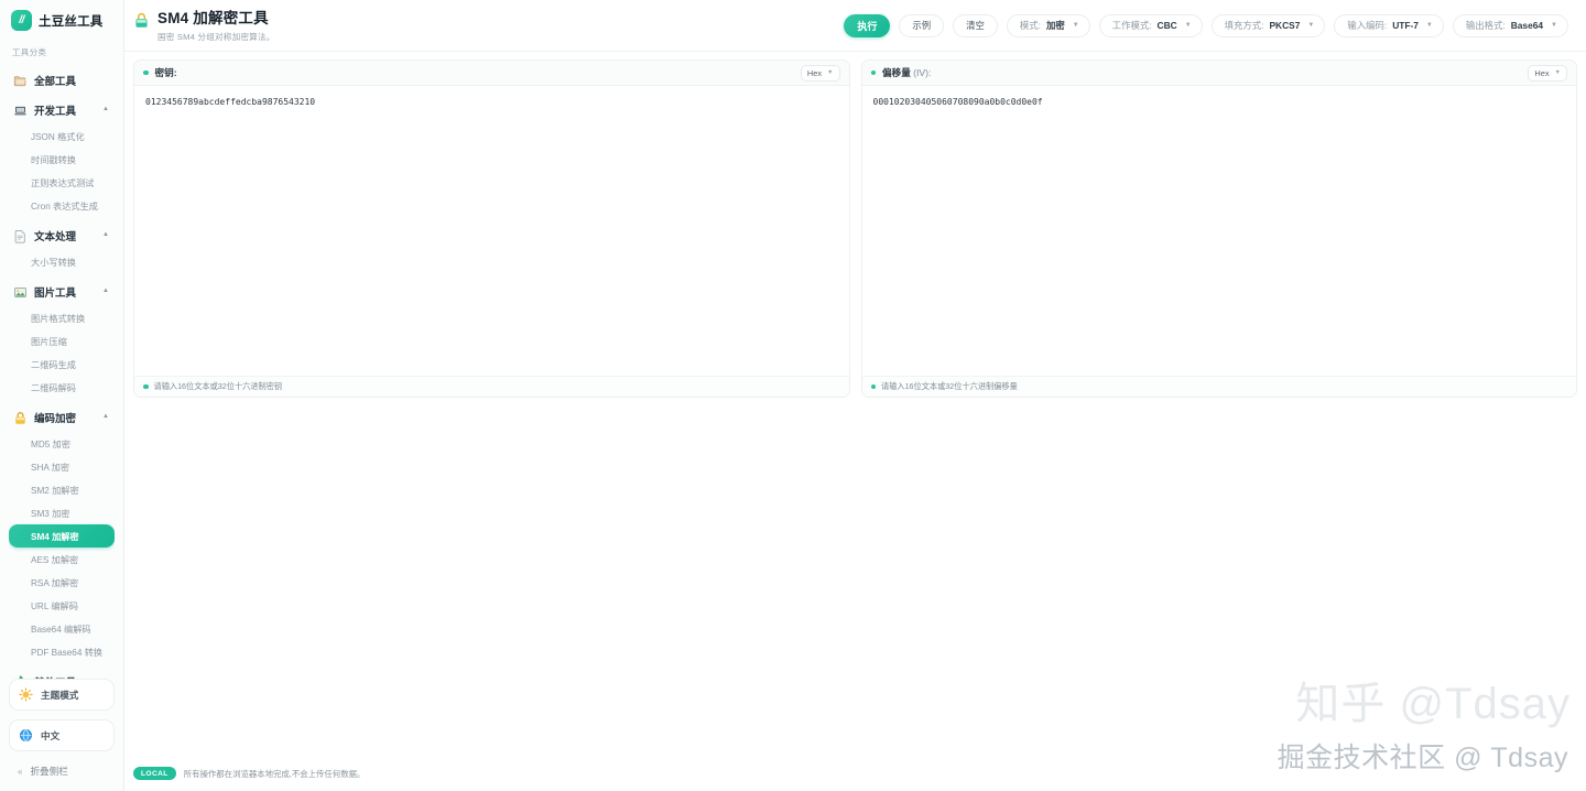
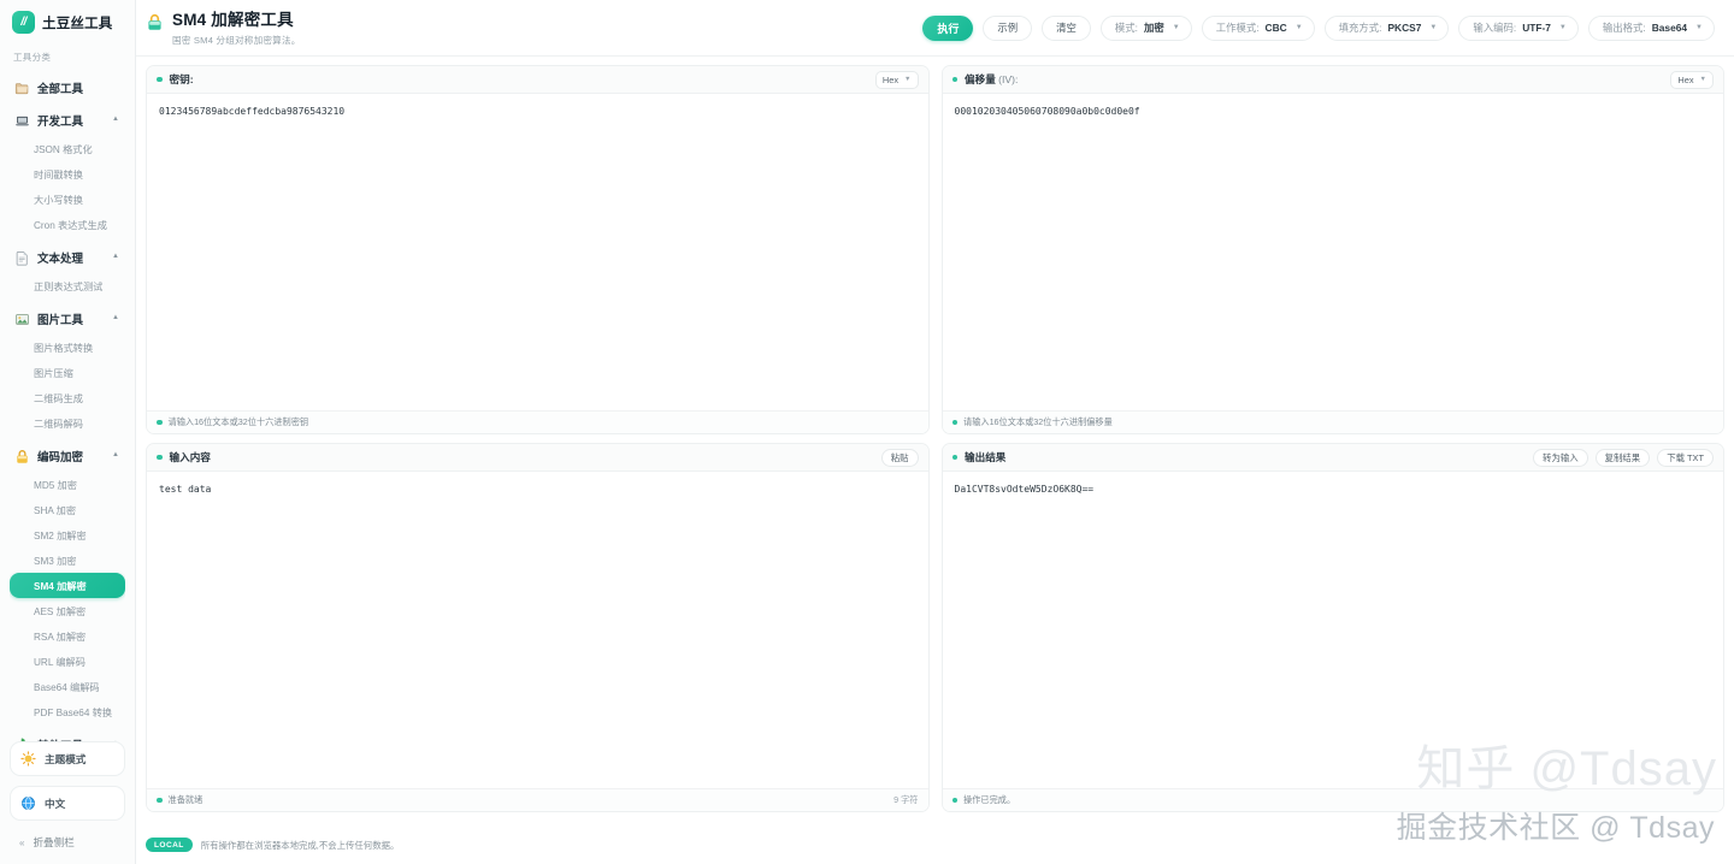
  //
  土豆丝工具
  工具分类
  全部工具
  开发工具
  JSON 格式化
  时间戳转换
- 正则表达式测试
+ 大小写转换
  Cron 表达式生成
  文本处理
- 大小写转换
+ 正则表达式测试
  图片工具
  图片格式转换
  图片压缩
  二维码生成
  二维码解码
  编码加密
  MD5 加密
  SHA 加密
  SM2 加解密
  SM3 加密
  SM4 加解密
  AES 加解密
  RSA 加解密
  URL 编解码
  Base64 编解码
  PDF Base64 转换
  主题模式
  中文
  «
  折叠侧栏
  SM4 加解密工具
  国密 SM4 分组对称加密算法。
  执行
  示例
  清空
  模式:
  加密
  工作模式:
  CBC
  填充方式:
  PKCS7
  输入编码:
  UTF-7
  输出格式:
  Base64
  密钥:
  Hex
  0123456789abcdeffedcba9876543210
  请输入16位文本或32位十六进制密钥
  偏移量 (IV):
  Hex
  000102030405060708090a0b0c0d0e0f
  请输入16位文本或32位十六进制偏移量
+ 输入内容
+ 粘贴
+ test data
+ 准备就绪
+ 9 字符
+ 输出结果
+ 转为输入
+ 复制结果
+ 下载 TXT
+ Da1CVT8svOdteW5DzO6K8Q==
+ 操作已完成。
  所有操作都在浏览器本地完成,不会上传任何数据。
  知乎 @Tdsay
  掘金技术社区 @ Tdsay
